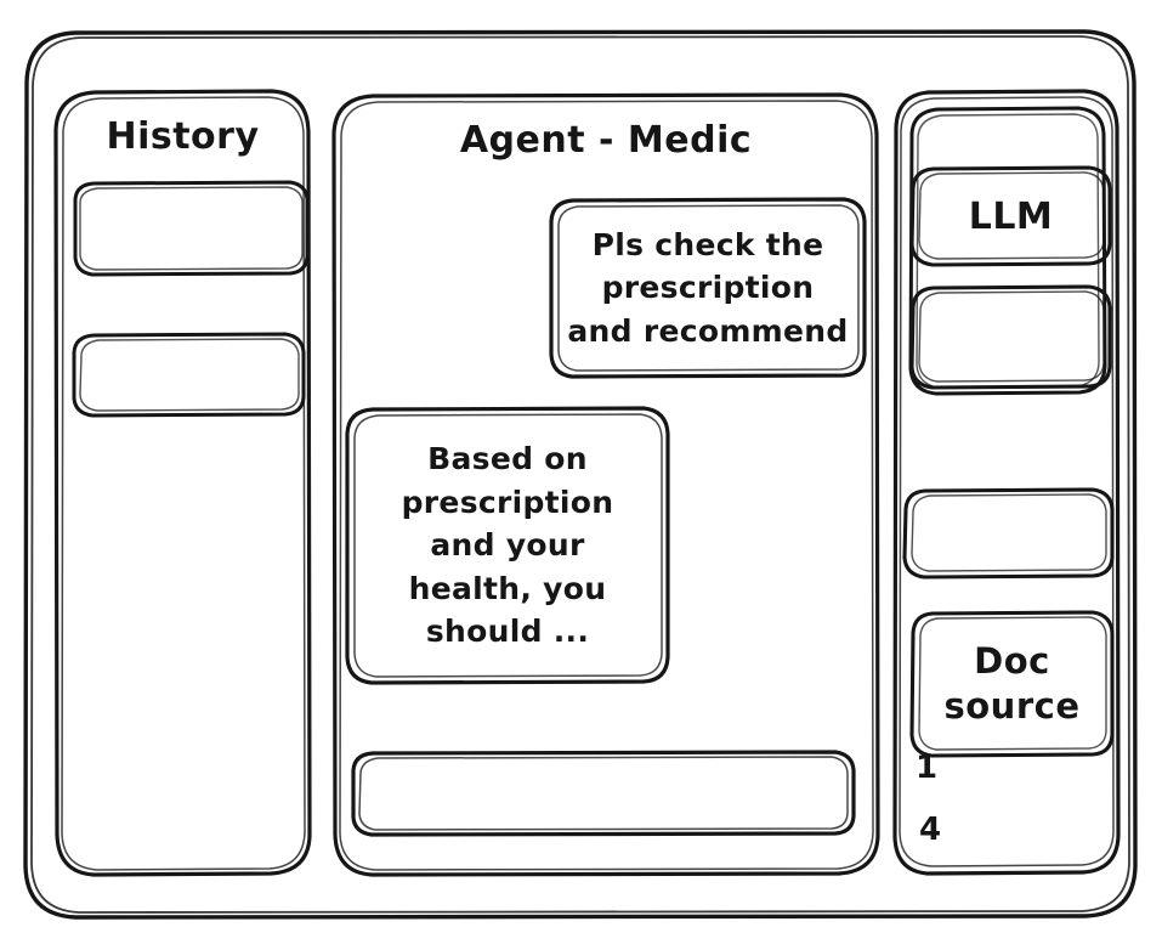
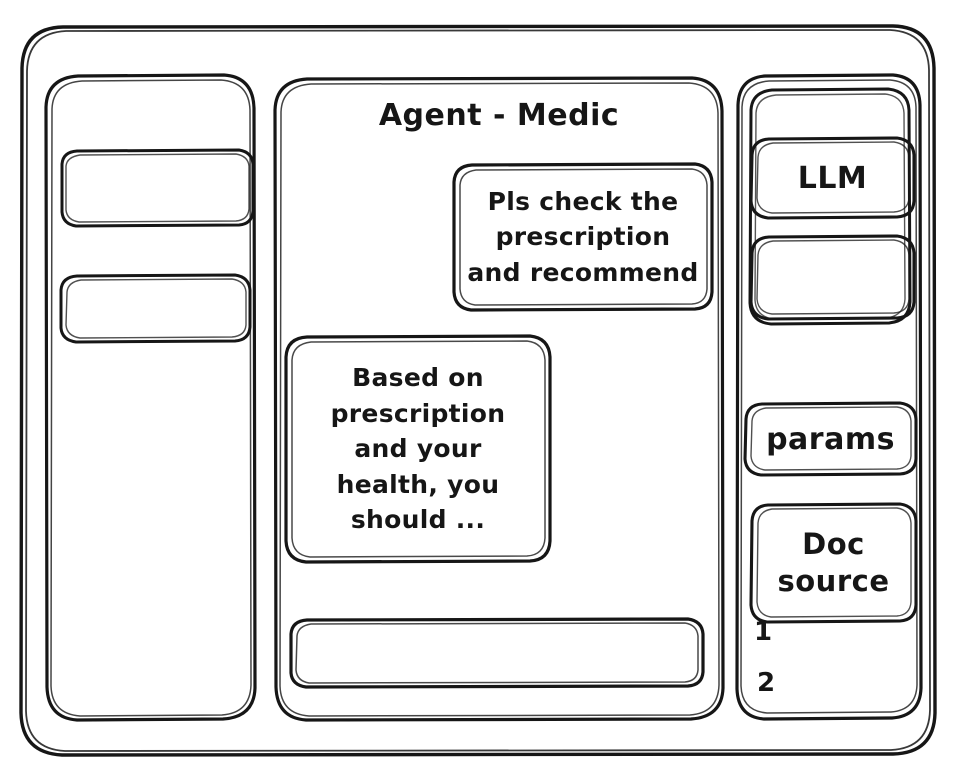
- History
  Agent - Medic
  Pls check the
  prescription
  and recommend
  Based on
  prescription
  and your
  health, you
  should ...
  LLM
+ params
  Doc
  source
  1
- 4
+ 2
